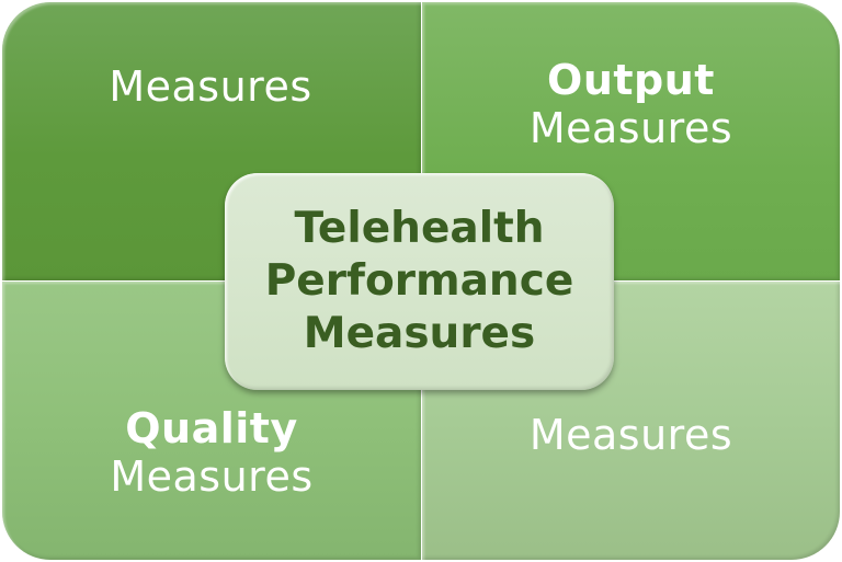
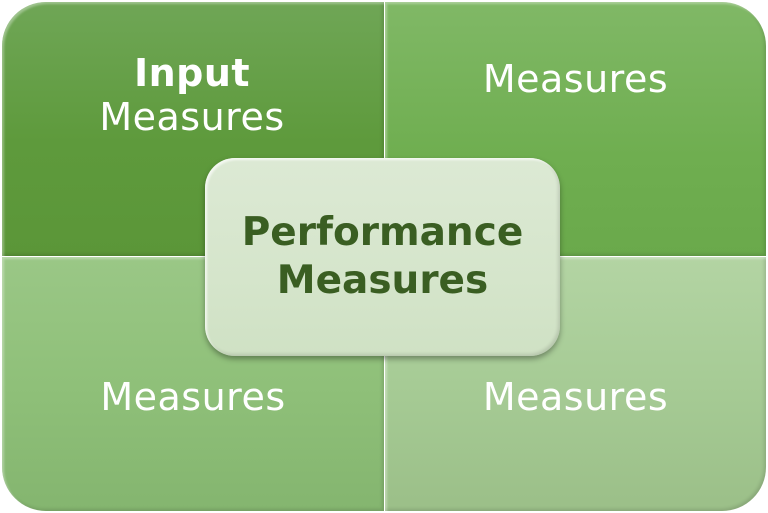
+ Input
  Measures
- Output
  Measures
- Quality
  Measures
  Measures
- Telehealth
  Performance
  Measures
